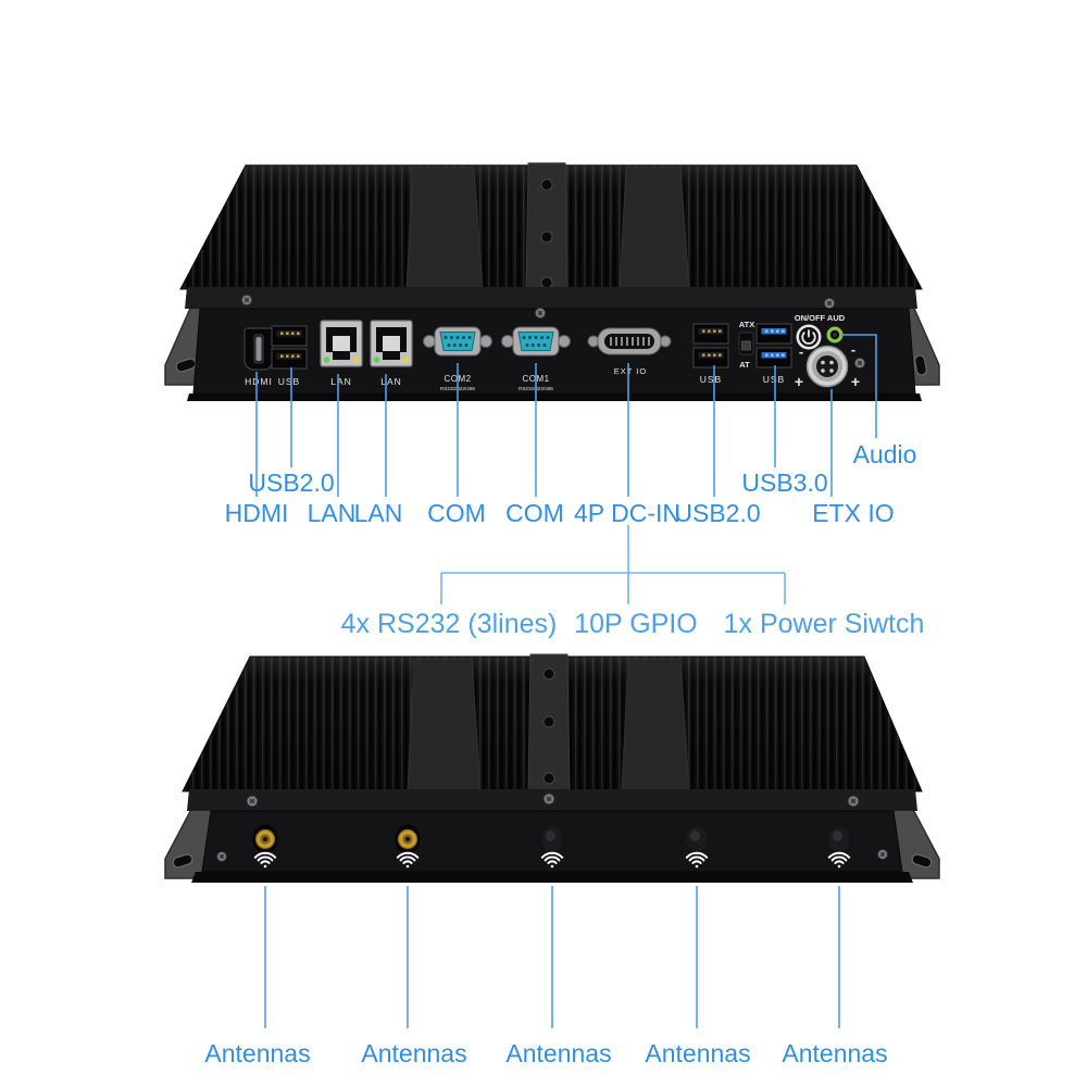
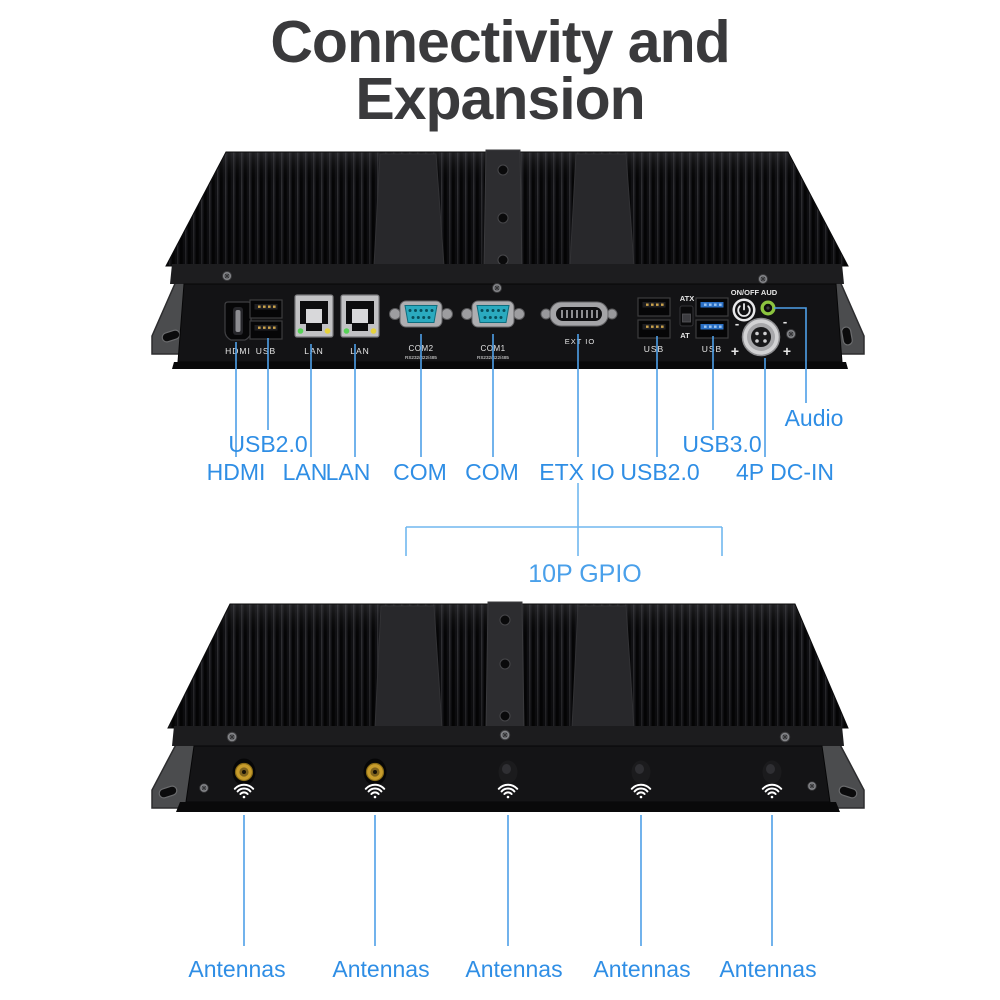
+ Connectivity and
+ Expansion
  HMI
  USB
  LAN
  LAN
  COM2
  COM1
  EXT IO
  USB
  ATX
  AT
  ON/OFF AUD
  -
  -
  +
  +
  Audio
  USB2.0
  USB3.0
  HDMI
  LAN
  LAN
  COM
  COM
- 4P DC-IN
+ ETX IO
  USB2.0
- ETX IO
+ 4P DC-IN
- 4x RS232 (3lines)
  10P GPIO
- 1x Power Siwtch
  Antennas
  Antennas
  Antennas
  Antennas
  Antennas
